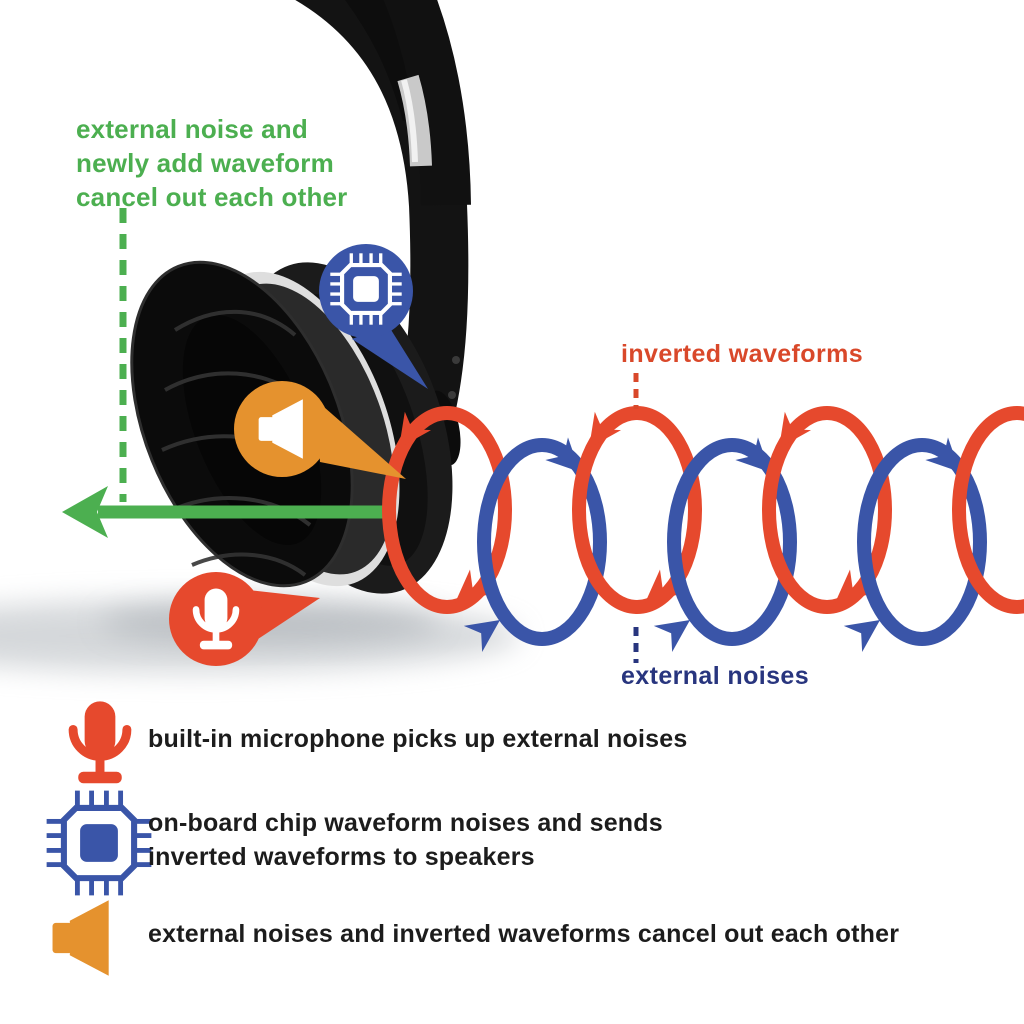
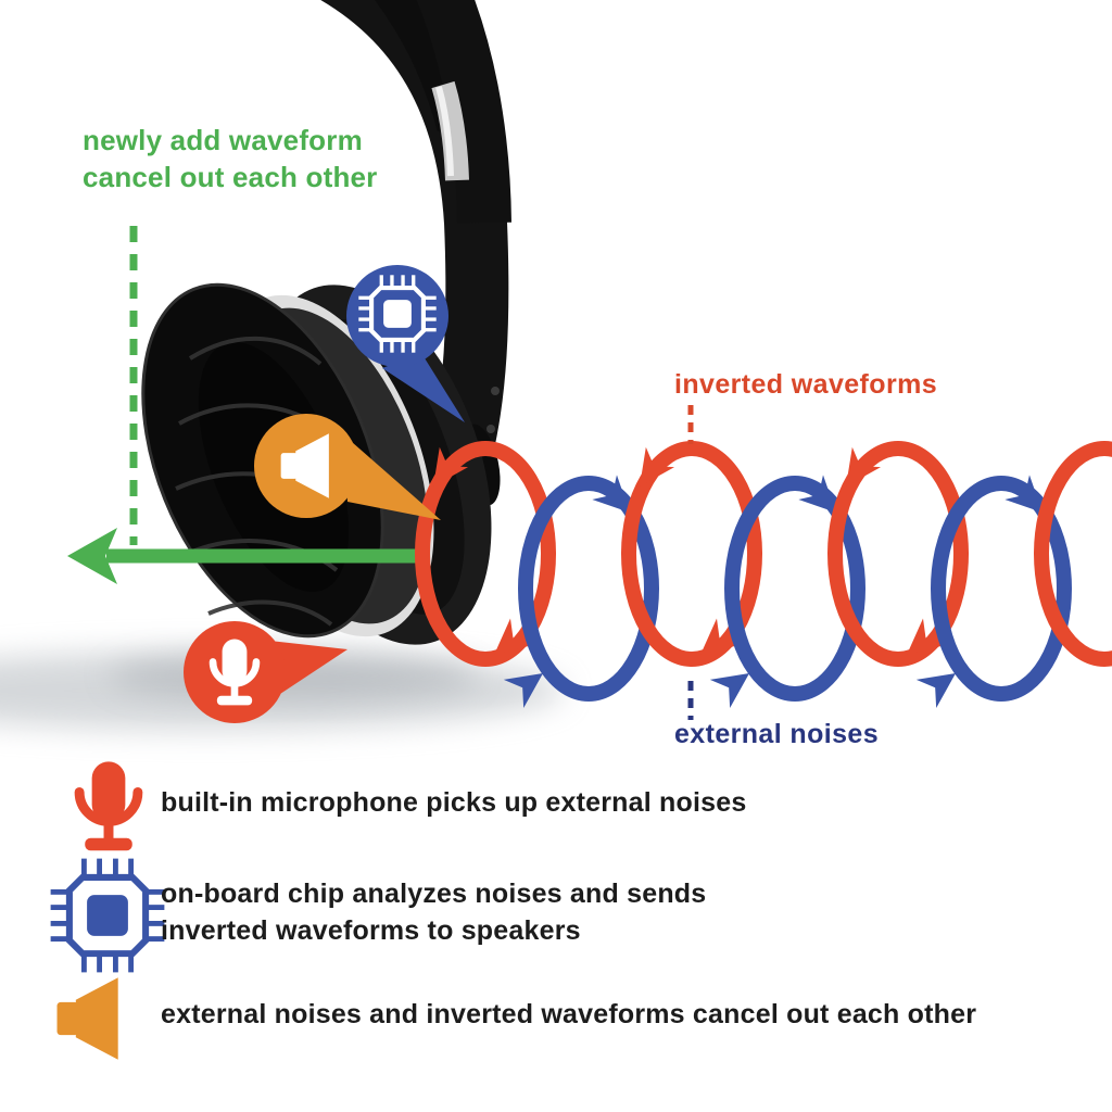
  inverted waveforms
  external noises
- external noise and
  newly add waveform
  cancel out each other
  built-in microphone picks up external noises
- on-board chip waveform noises and sends
+ on-board chip analyzes noises and sends
  inverted waveforms to speakers
  external noises and inverted waveforms cancel out each other
